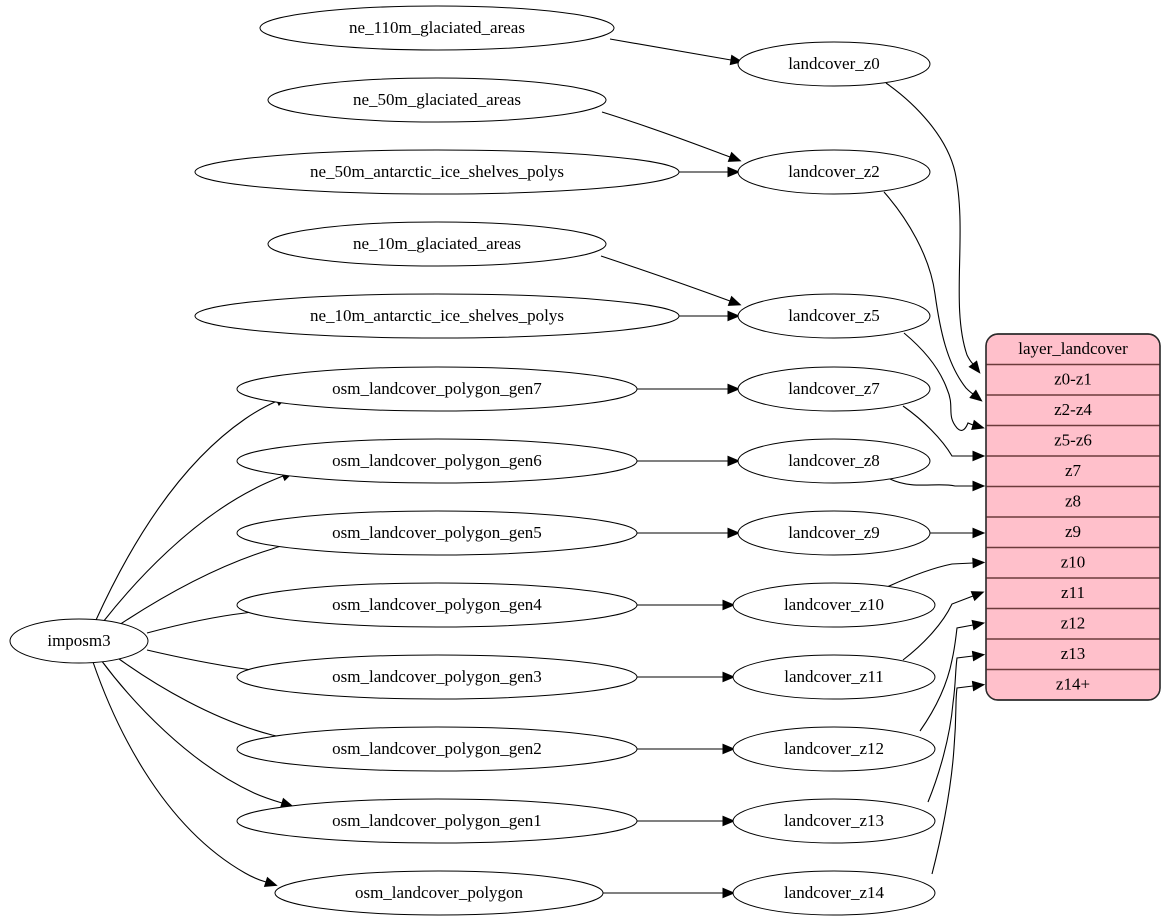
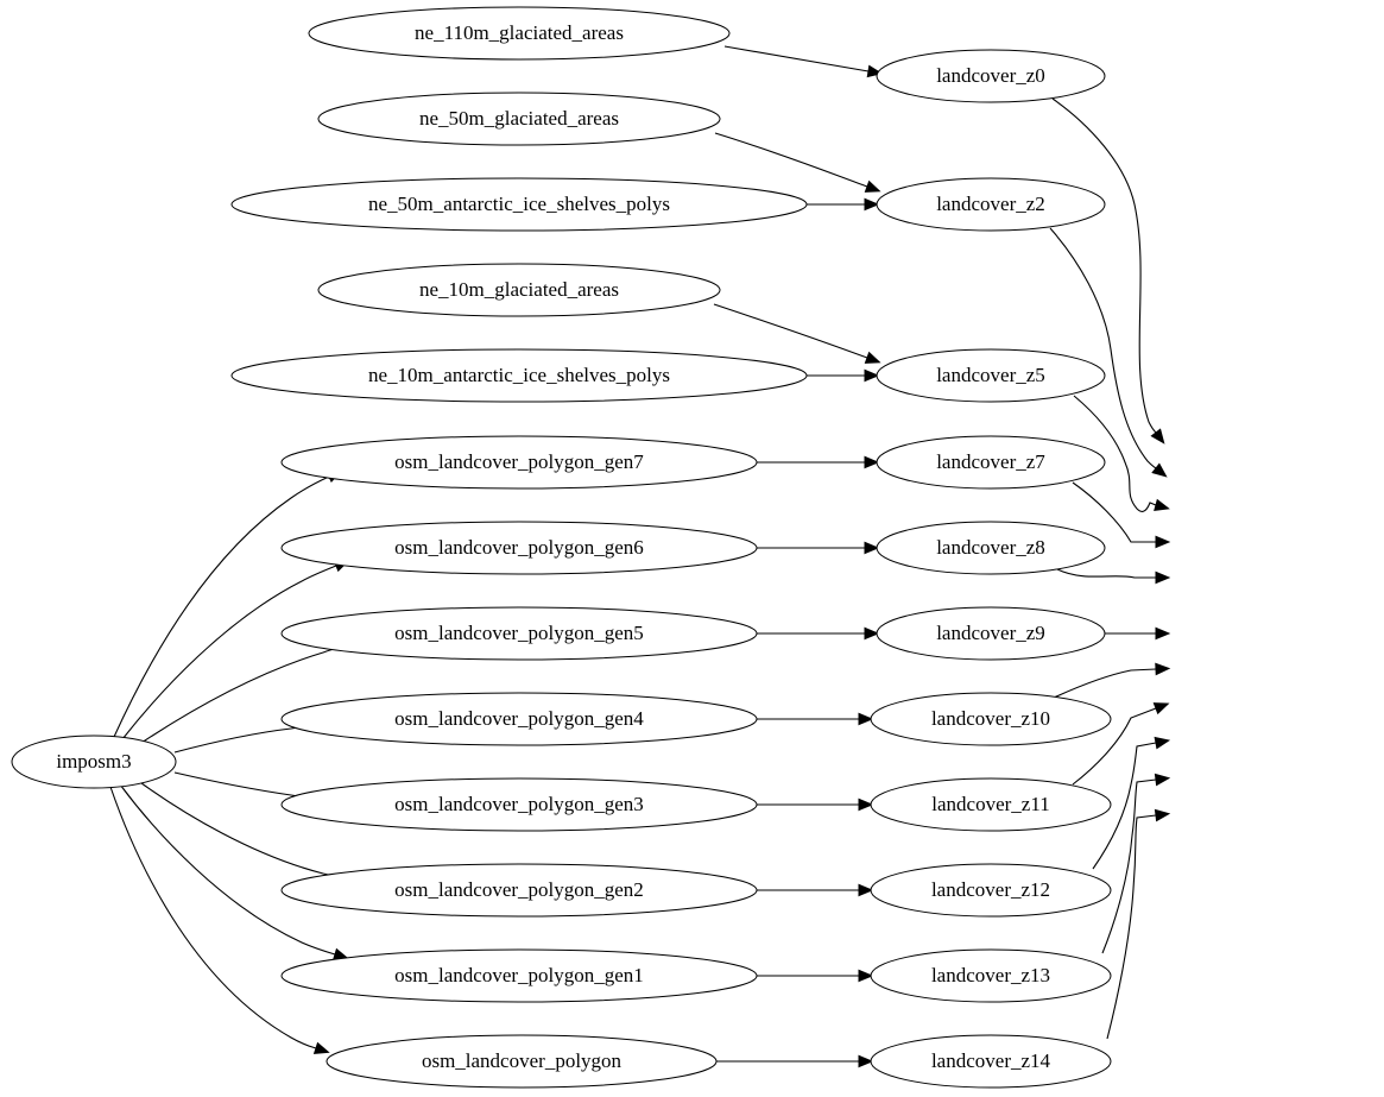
  imposm3
  ne_110m_glaciated_areas
  ne_50m_glaciated_areas
  ne_50m_antarctic_ice_shelves_polys
  ne_10m_glaciated_areas
  ne_10m_antarctic_ice_shelves_polys
  osm_landcover_polygon_gen7
  osm_landcover_polygon_gen6
  osm_landcover_polygon_gen5
  osm_landcover_polygon_gen4
  osm_landcover_polygon_gen3
  osm_landcover_polygon_gen2
  osm_landcover_polygon_gen1
  osm_landcover_polygon
  landcover_z0
  landcover_z2
  landcover_z5
  landcover_z7
  landcover_z8
  landcover_z9
  landcover_z10
  landcover_z11
  landcover_z12
  landcover_z13
  landcover_z14
- layer_landcover
- z0-z1
- z2-z4
- z5-z6
- z7
- z8
- z9
- z10
- z11
- z12
- z13
- z14+
